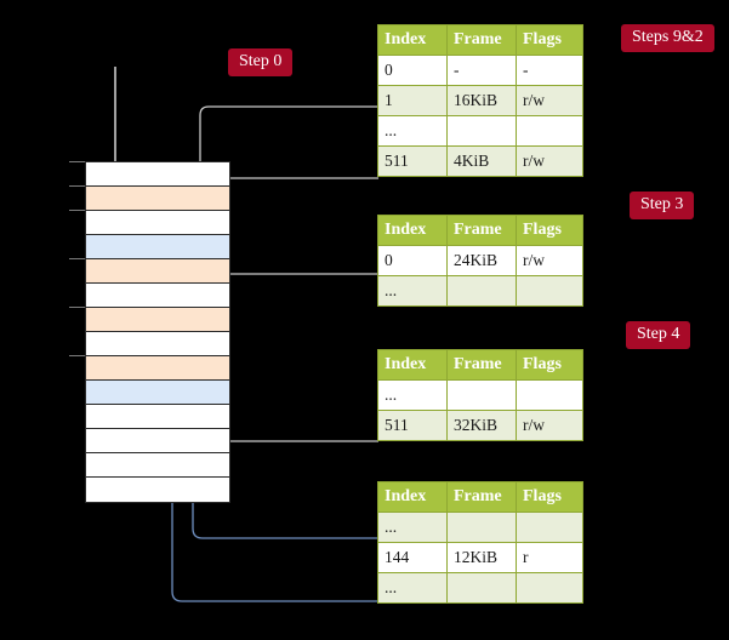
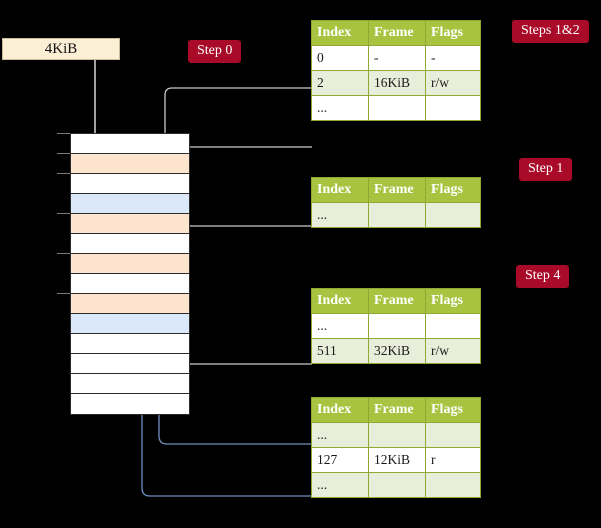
+ 4KiB
  Step 0
- Steps 9&2
+ Steps 1&2
- Step 3
+ Step 1
  Step 4
  Index	Frame	Flags
  0	-	-
- 1	16KiB	r/w
+ 2	16KiB	r/w
  ...
- 511	4KiB	r/w
  Index	Frame	Flags
- 0	24KiB	r/w
  ...
  Index	Frame	Flags
  ...
  511	32KiB	r/w
  Index	Frame	Flags
  ...
- 144	12KiB	r
+ 127	12KiB	r
  ...
